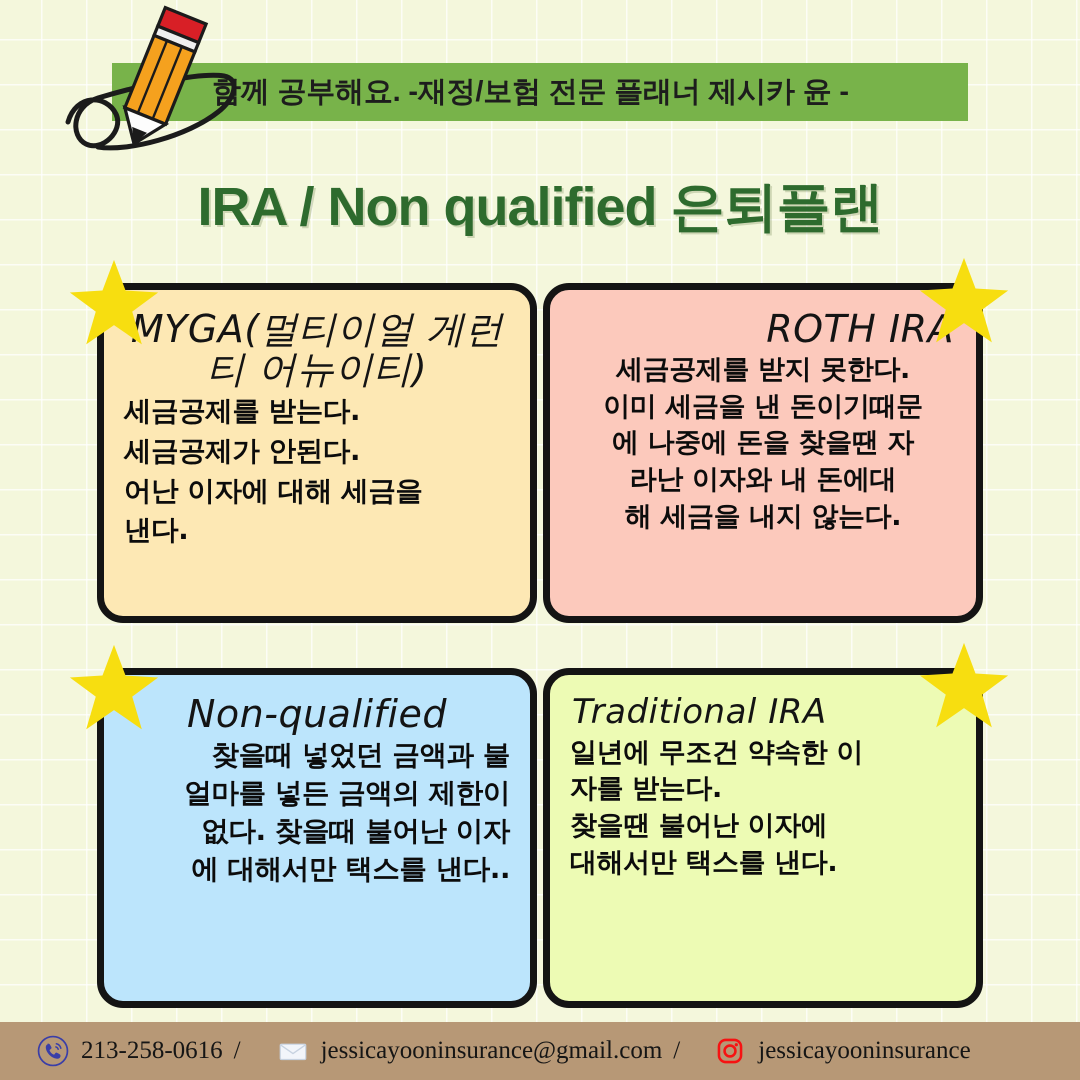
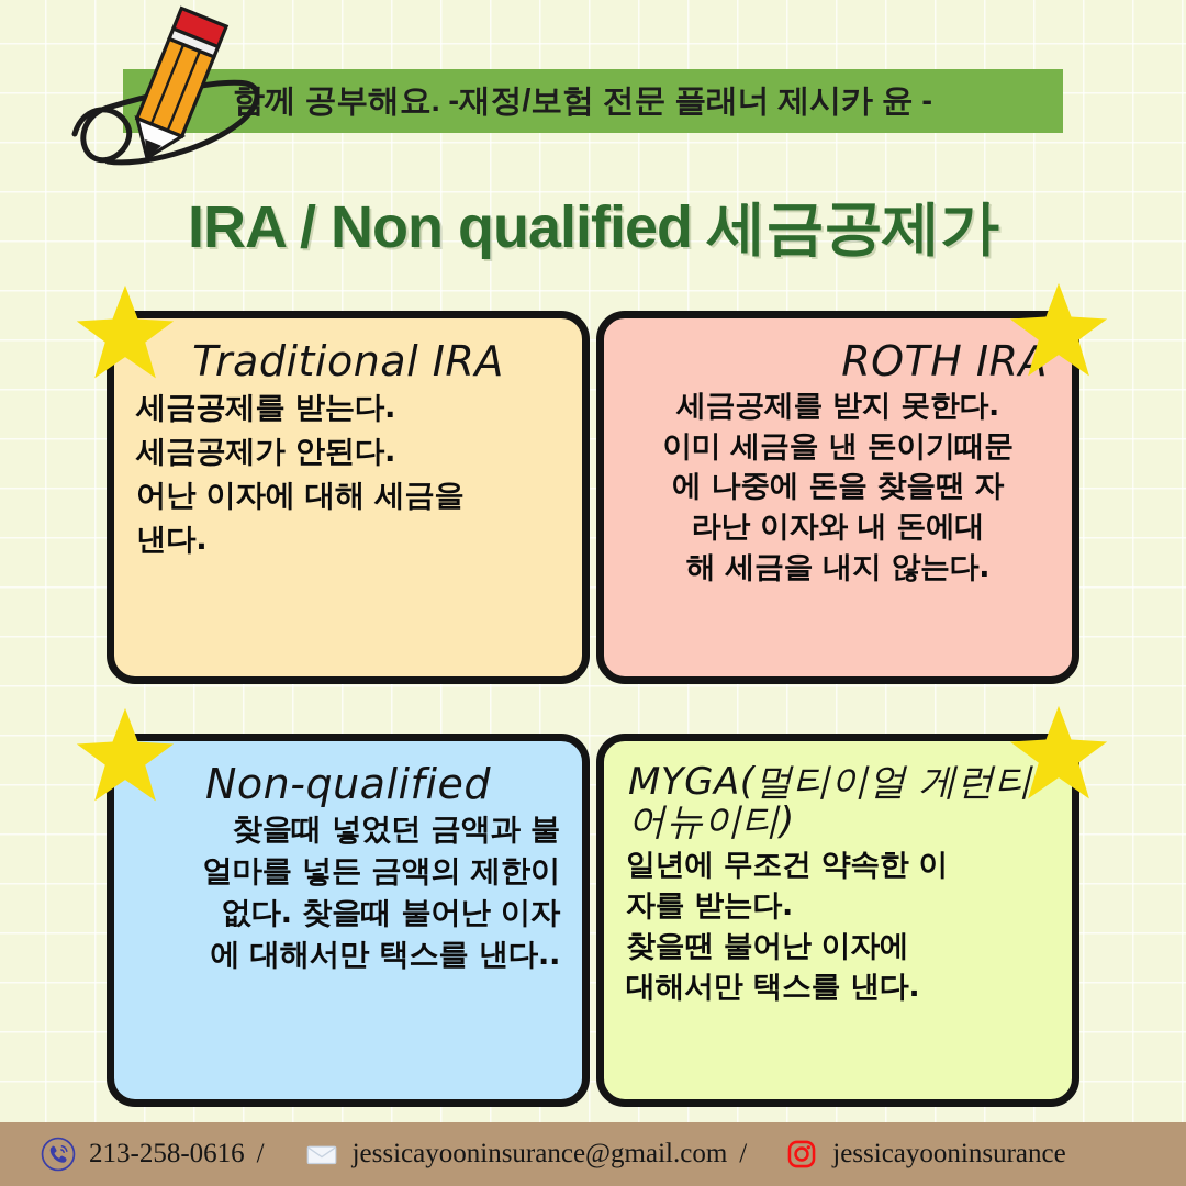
  함께 공부해요. -재정/보험 전문 플래너 제시카 윤 -
- IRA / Non qualified 은퇴플랜
+ IRA / Non qualified 세금공제가
- MYGA(멀티이얼 게런티 어뉴이티)
+ Traditional IRA
  세금공제를 받는다.
  세금공제가 안된다.
  어난 이자에 대해 세금을
  낸다.
  ROTH IR
  세금공제를 받지 못한다.
  이미 세금을 낸 돈이기때문
  에 나중에 돈을 찾을땐 자
  라난 이자와 내 돈에대
  해 세금을 내지 않는다.
  Non-qualified
  찾을때 넣었던 금액과 불
  얼마를 넣든 금액의 제한이
  없다. 찾을때 불어난 이자
  에 대해서만 택스를 낸다..
- Traditional IRA
+ MYGA(멀티이얼 게런티 어뉴이티)
  일년에 무조건 약속한 이
  자를 받는다.
  찾을땐 불어난 이자에
  대해서만 택스를 낸다.
  213-258-0616
  /
  jessicayooninsurance@gmail.com
  /
  jessicayooninsurance
